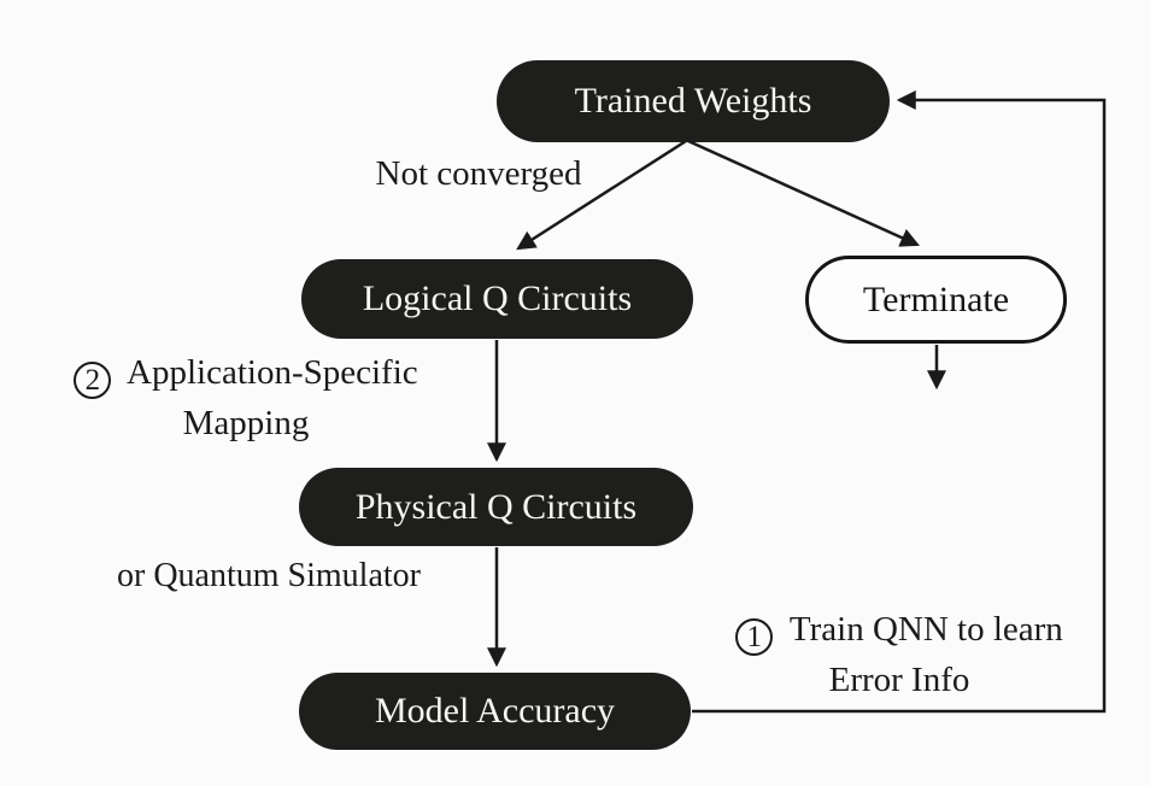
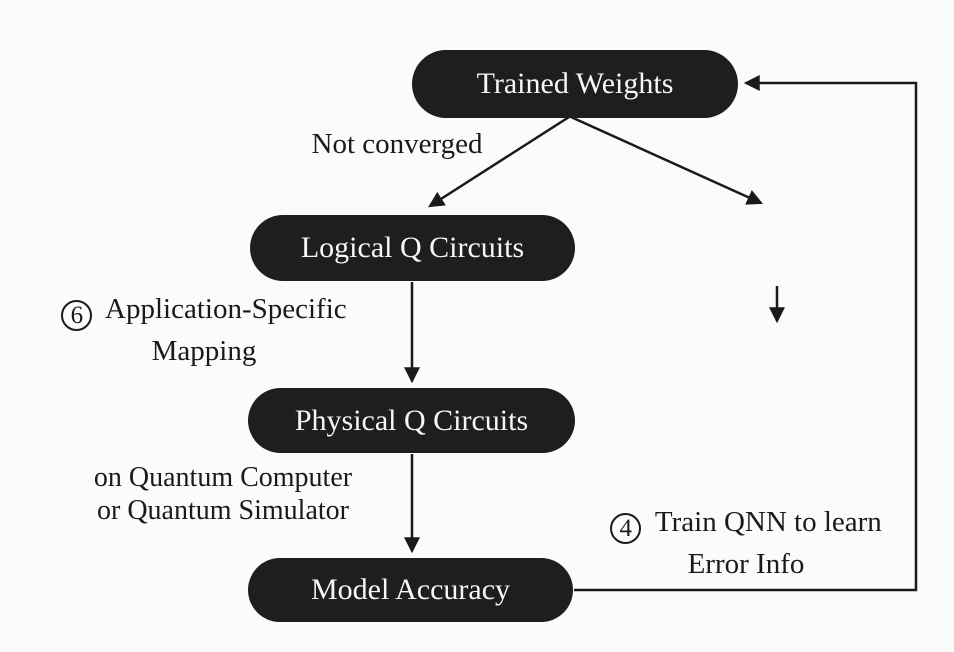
  Trained Weights
  Not converged
  Logical Q Circuits
- Terminate
- 2 Application-Specific
+ 6 Application-Specific
  Mapping
  Physical Q Circuits
+ on Quantum Computer
  or Quantum Simulator
  Model Accuracy
- 1 Train QNN to learn
+ 4 Train QNN to learn
  Error Info
